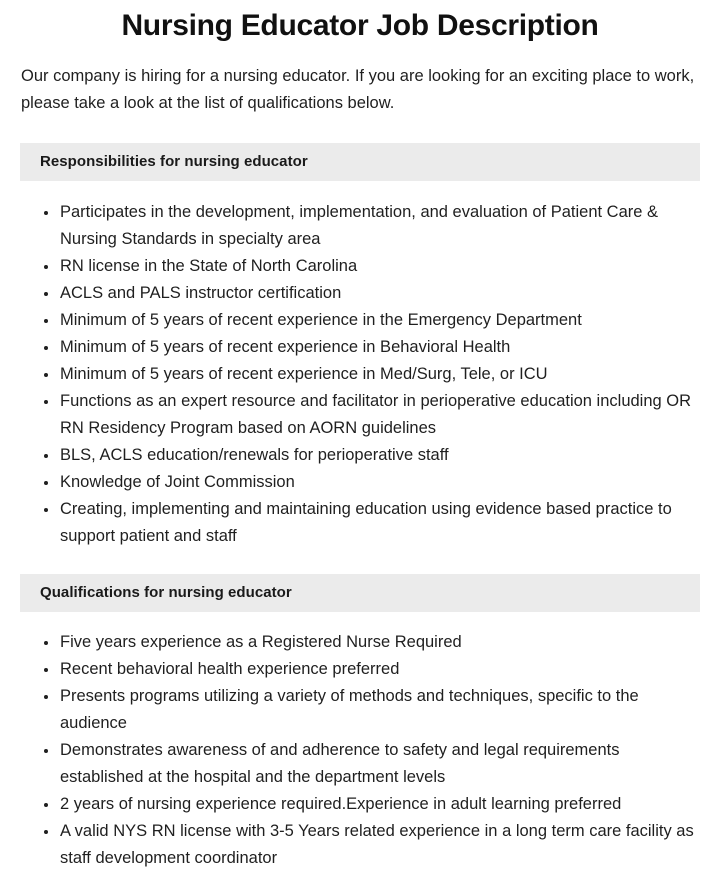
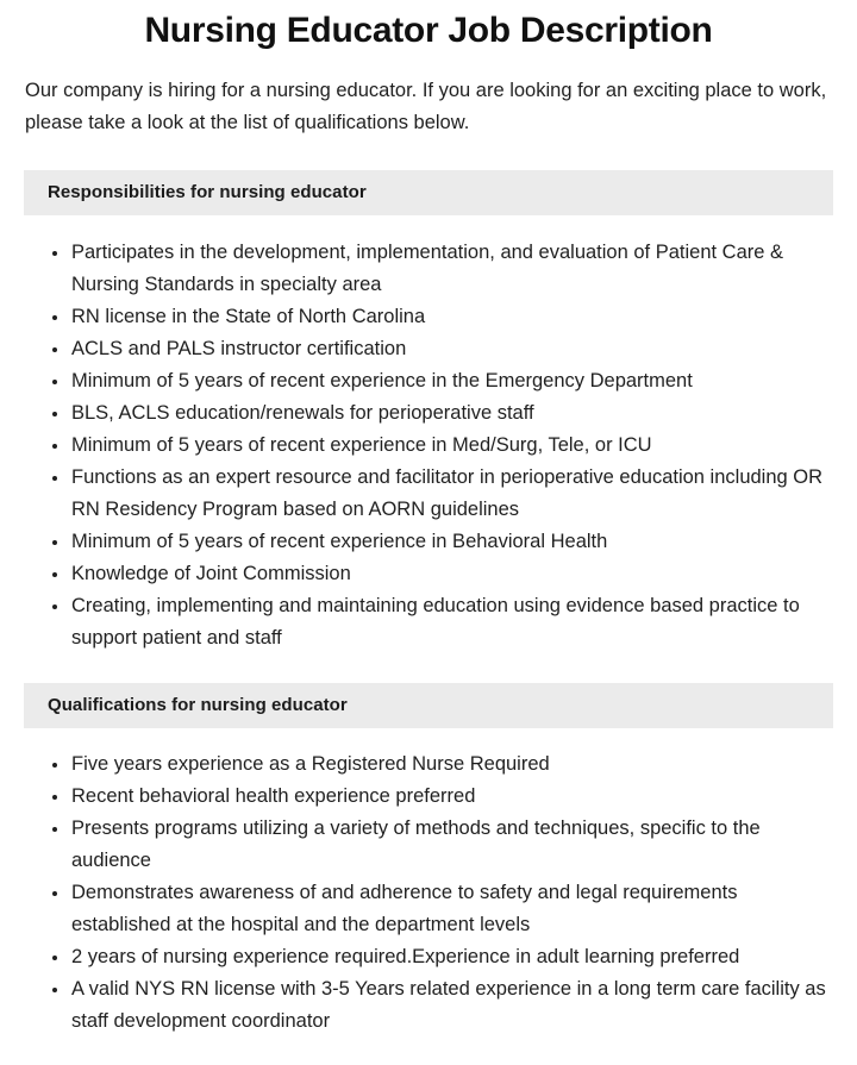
  Nursing Educator Job Description
  Our company is hiring for a nursing educator. If you are looking for an exciting place to work, please take a look at the list of qualifications below.
  Responsibilities for nursing educator
  Participates in the development, implementation, and evaluation of Patient Care & Nursing Standards in specialty area
  RN license in the State of North Carolina
  ACLS and PALS instructor certification
  Minimum of 5 years of recent experience in the Emergency Department
- Minimum of 5 years of recent experience in Behavioral Health
+ BLS, ACLS education/renewals for perioperative staff
  Minimum of 5 years of recent experience in Med/Surg, Tele, or ICU
  Functions as an expert resource and facilitator in perioperative education including OR RN Residency Program based on AORN guidelines
- BLS, ACLS education/renewals for perioperative staff
+ Minimum of 5 years of recent experience in Behavioral Health
  Knowledge of Joint Commission
  Creating, implementing and maintaining education using evidence based practice to support patient and staff
  Qualifications for nursing educator
  Five years experience as a Registered Nurse Required
  Recent behavioral health experience preferred
  Presents programs utilizing a variety of methods and techniques, specific to the audience
  Demonstrates awareness of and adherence to safety and legal requirements established at the hospital and the department levels
  2 years of nursing experience required.Experience in adult learning preferred
  A valid NYS RN license with 3-5 Years related experience in a long term care facility as staff development coordinator
